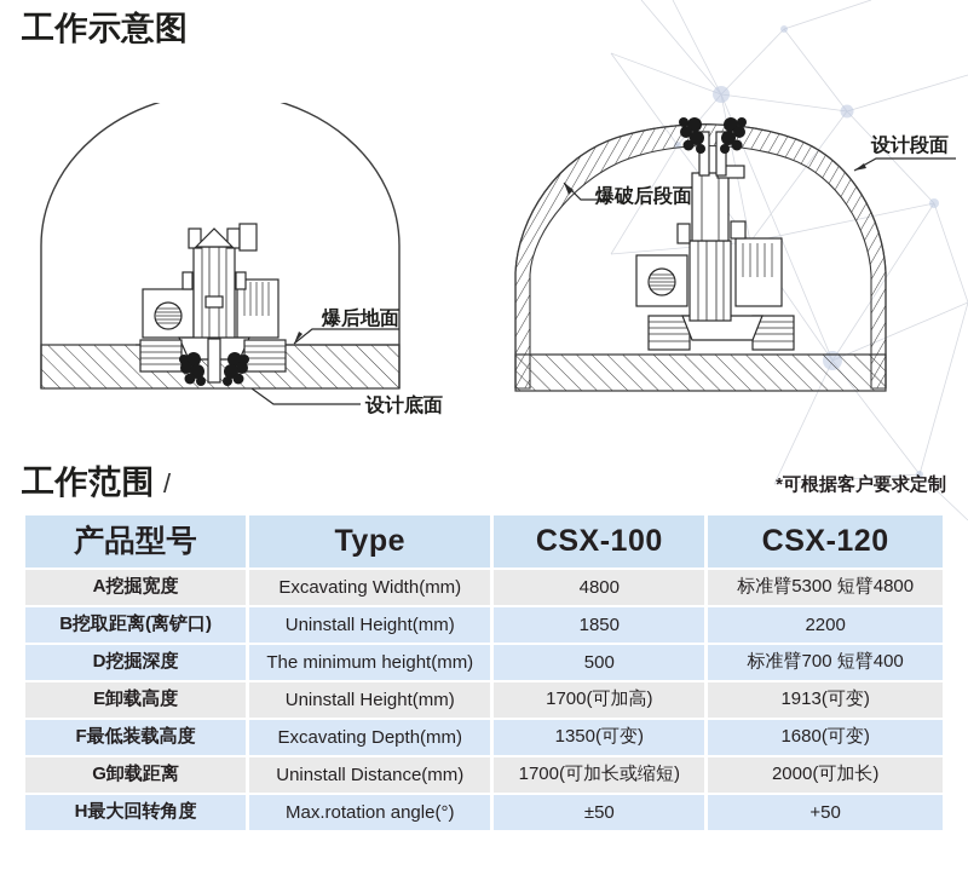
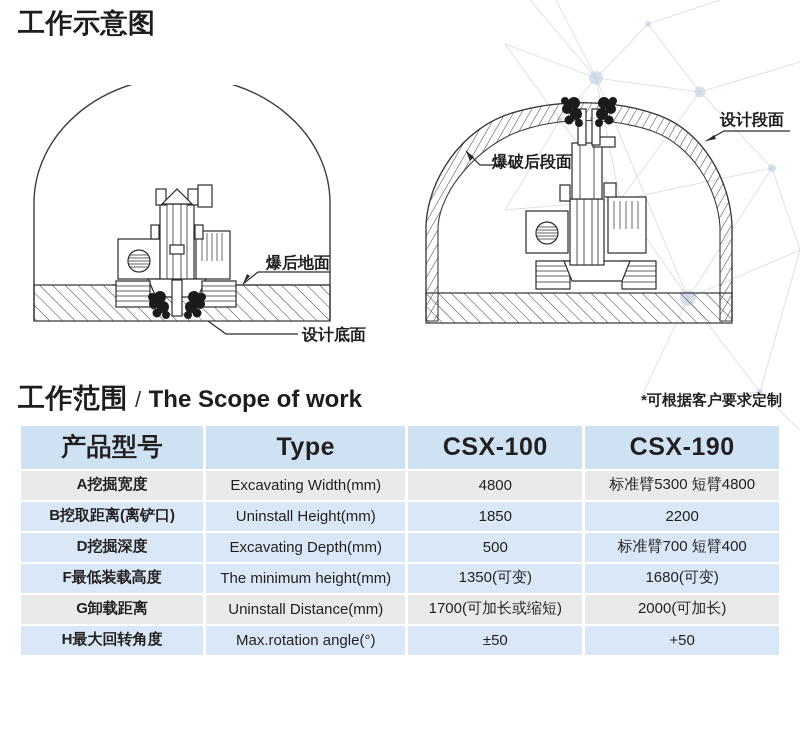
  工作示意图
  爆后地面
  设计底面
  爆破后段面
  设计段面
  工作范围
  /
+ The Scope of work
  *可根据客户要求定制
- 产品型号	Type	CSX-100	CSX-120
+ 产品型号	Type	CSX-100	CSX-190
  A挖掘宽度	Excavating Width(mm)	4800	标准臂5300 短臂4800
  B挖取距离(离铲口)	Uninstall Height(mm)	1850	2200
- D挖掘深度	The minimum height(mm)	500	标准臂700 短臂400
+ D挖掘深度	Excavating Depth(mm)	500	标准臂700 短臂400
- E卸载高度	Uninstall Height(mm)	1700(可加高)	1913(可变)
- F最低装载高度	Excavating Depth(mm)	1350(可变)	1680(可变)
+ F最低装载高度	The minimum height(mm)	1350(可变)	1680(可变)
  G卸载距离	Uninstall Distance(mm)	1700(可加长或缩短)	2000(可加长)
  H最大回转角度	Max.rotation angle(°)	±50	+50
